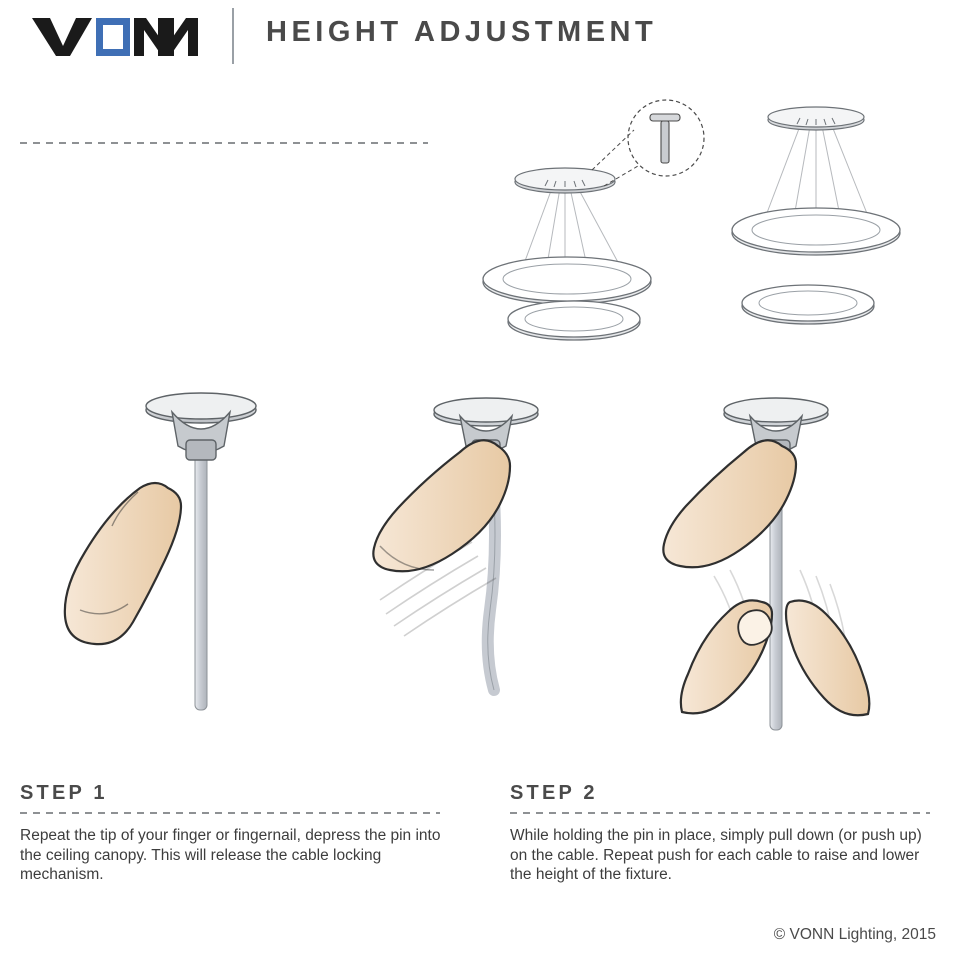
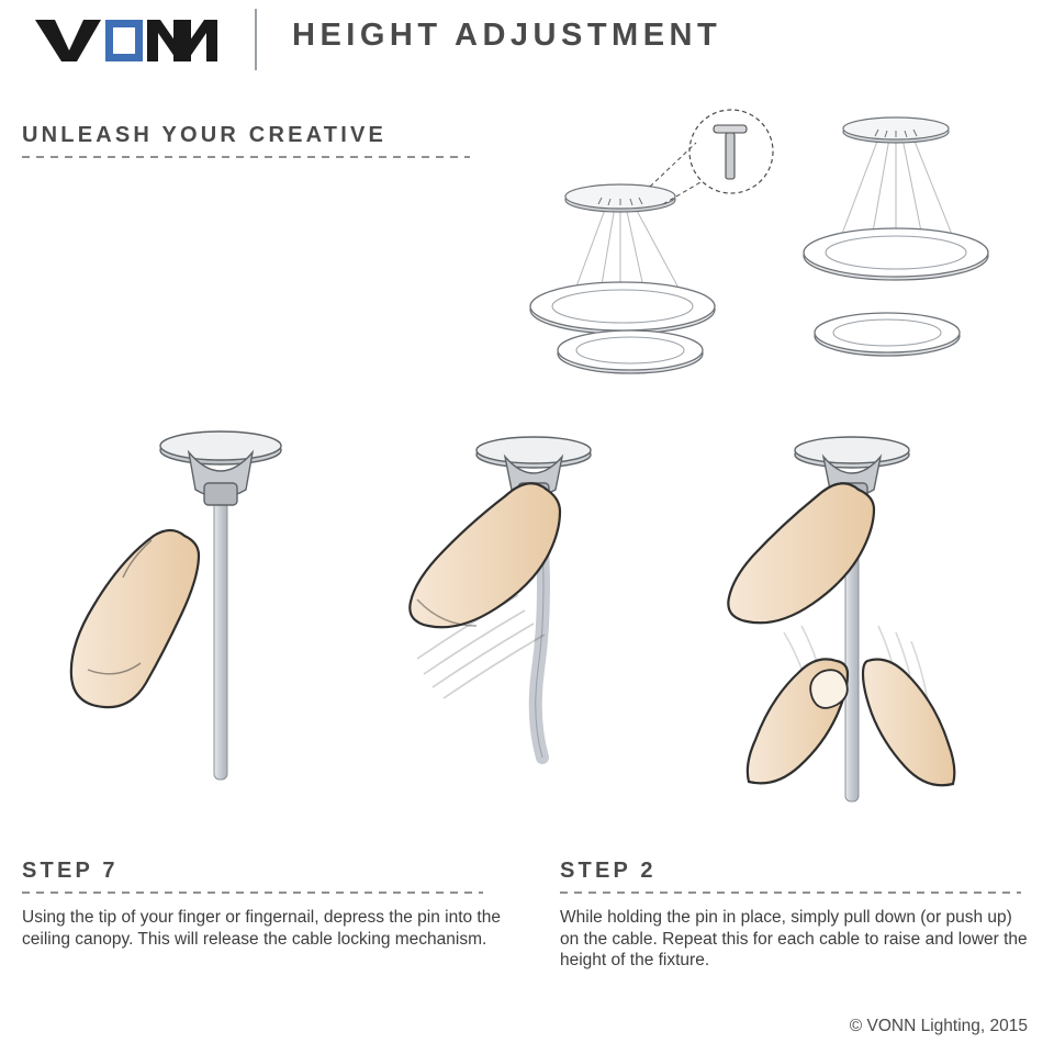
  HEIGHT ADJUSTMENT
+ UNLEASH YOUR CREATIVE
- STEP 1
+ STEP 7
- Repeat the tip of your finger or fingernail, depress the pin into the ceiling canopy. This will release the cable locking mechanism.
+ Using the tip of your finger or fingernail, depress the pin into the ceiling canopy. This will release the cable locking mechanism.
  STEP 2
- While holding the pin in place, simply pull down (or push up) on the cable. Repeat push for each cable to raise and lower the height of the fixture.
+ While holding the pin in place, simply pull down (or push up) on the cable. Repeat this for each cable to raise and lower the height of the fixture.
  © VONN Lighting, 2015
